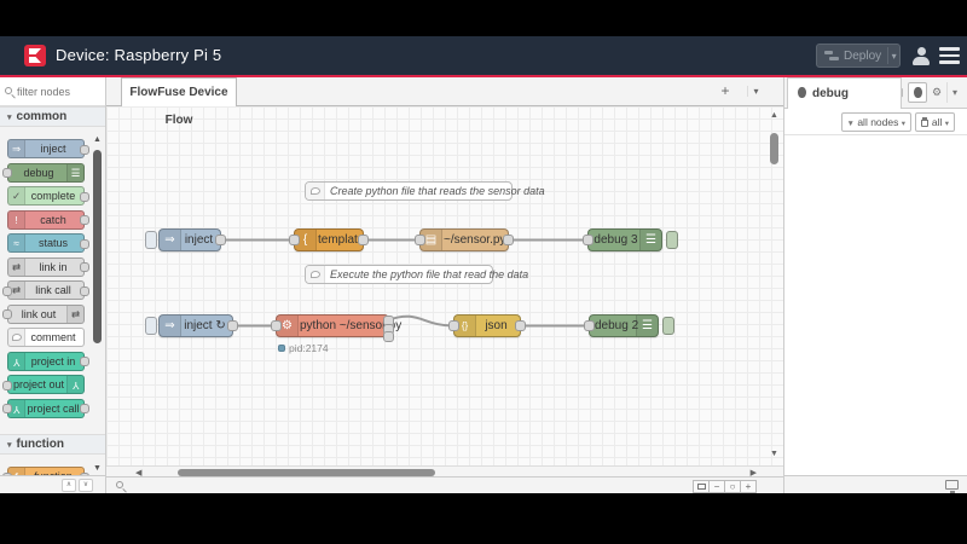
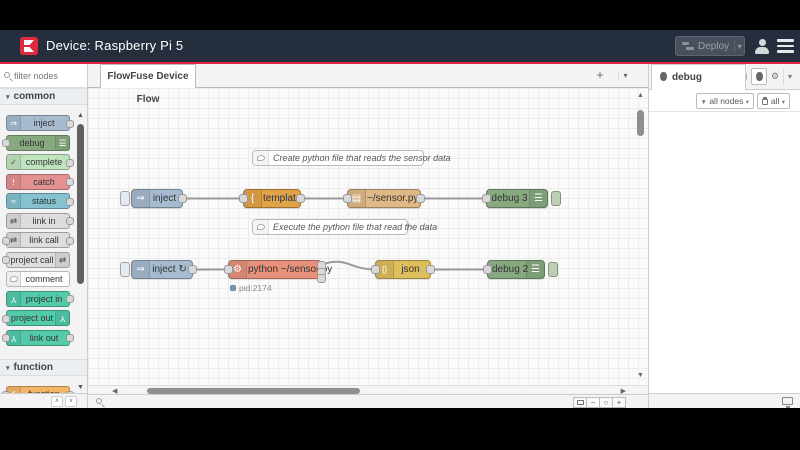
  Device: Raspberry Pi 5
  Deploy
  ▾
  filter nodes
  common
  ⇒
  inject
  ☰
  debug
  ✓
  complete
  !
  catch
  ≈
  status
  ⇄
  link in
  ⇄
  link call
  ⇄
- link out
+ project call
  comment
  project in
  project out
- project call
+ link out
  function
  FlowFuse Device Flow
  +
  ▾
  Create python file that reads the sensor data
  Execute the python file that read the data
  ⇒
  inject
  {
  templat
  ▤
  ~/sensor.p
  ☰
  debug 3
  ⇒
  inject ↻
  ⚙
  python ~/sensoy
  pid:2174
  {}
  json
  ☰
  debug 2
  −
  ○
  +
  debug
  ⚙
  ▾
  all nodes
  all
